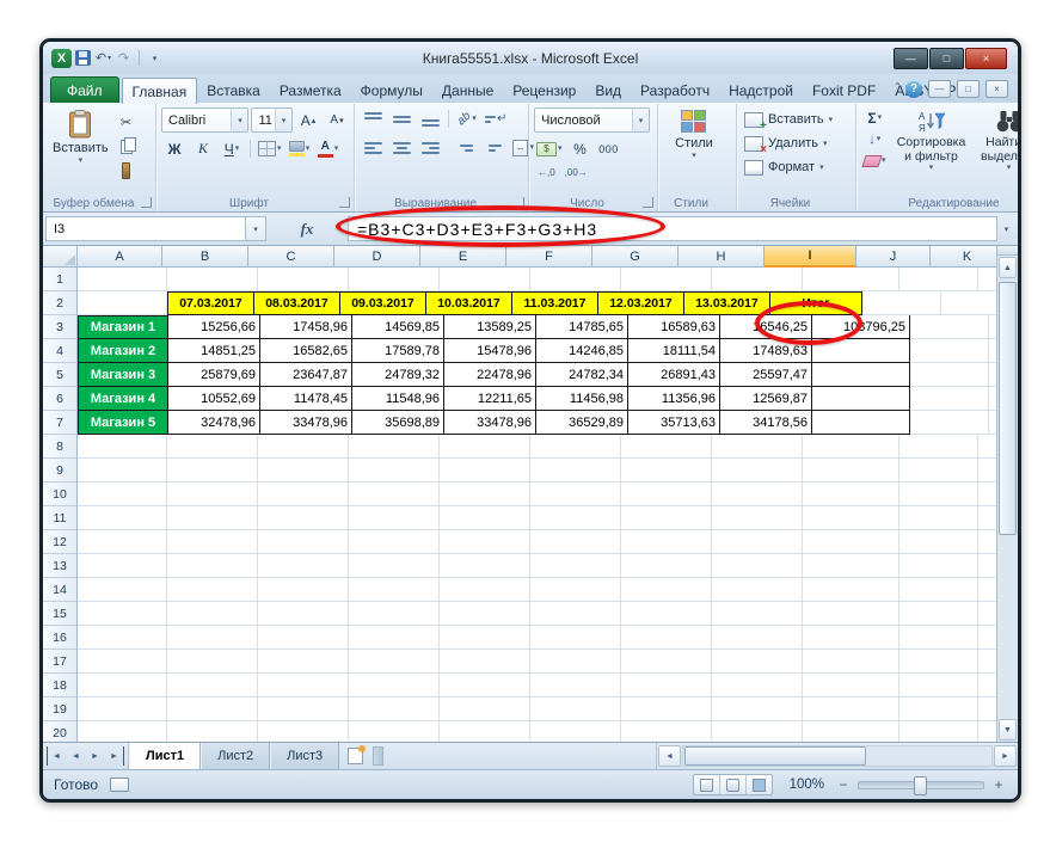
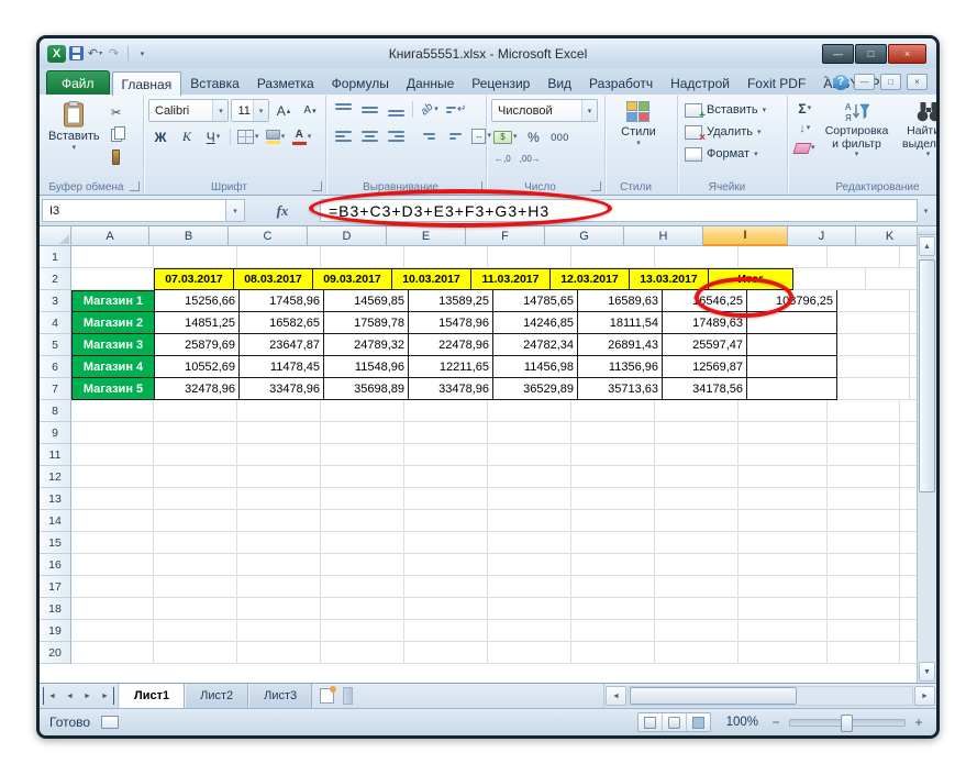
  X
  ↶
  ↷
  Книга55551.xlsx - Microsoft Excel
  —
  □
  ×
  Файл
  Главная
  Вставка
  Разметка
  Формулы
  Данные
  Рецензир
  Вид
  Разработч
  Надстрой
  Foxit PDF
  ˆ
  ?
  —
  □
  ×
  Вставить
  ✂
  Буфер обмена
  Calibri
  11
  А
  А
  Ж
  К
  Ч
  А
  Шрифт
  ↵
  ↔
  Выравнивание
  Числовой
  $
  %
  000
  ←,0
  ,00→
  Число
  Стили
  Стили
  Вставить
  Удалить
  Формат
  Ячейки
  Σ
  ↓
  А
  Я
  Сортировка и фильтр
  Редактирование
  I3
  fx
  =B3+C3+D3+E3+F3+G3+H3
  A
  B
  C
  D
  E
  F
  G
  H
  I
  J
  K
  1
  2
  07.03.2017
  08.03.2017
  09.03.2017
  10.03.2017
  11.03.2017
  12.03.2017
  13.03.2017
  Итог
  3
  Магазин 1
  15256,66
  17458,96
  14569,85
  13589,25
  14785,65
  16589,63
  16546,25
  108796,25
  4
  Магазин 2
  14851,25
  16582,65
  17589,78
  15478,96
  14246,85
  18111,54
  17489,63
  5
  Магазин 3
  25879,69
  23647,87
  24789,32
  22478,96
  24782,34
  26891,43
  25597,47
  6
  Магазин 4
  10552,69
  11478,45
  11548,96
  12211,65
  11456,98
  11356,96
  12569,87
  7
  Магазин 5
  32478,96
  33478,96
  35698,89
  33478,96
  36529,89
  35713,63
  34178,56
  8
  9
- 10
  11
  12
  13
  14
  15
  16
  17
  18
  19
  20
  Лист1
  Лист2
  Лист3
  Готово
  100%
  −
  +
